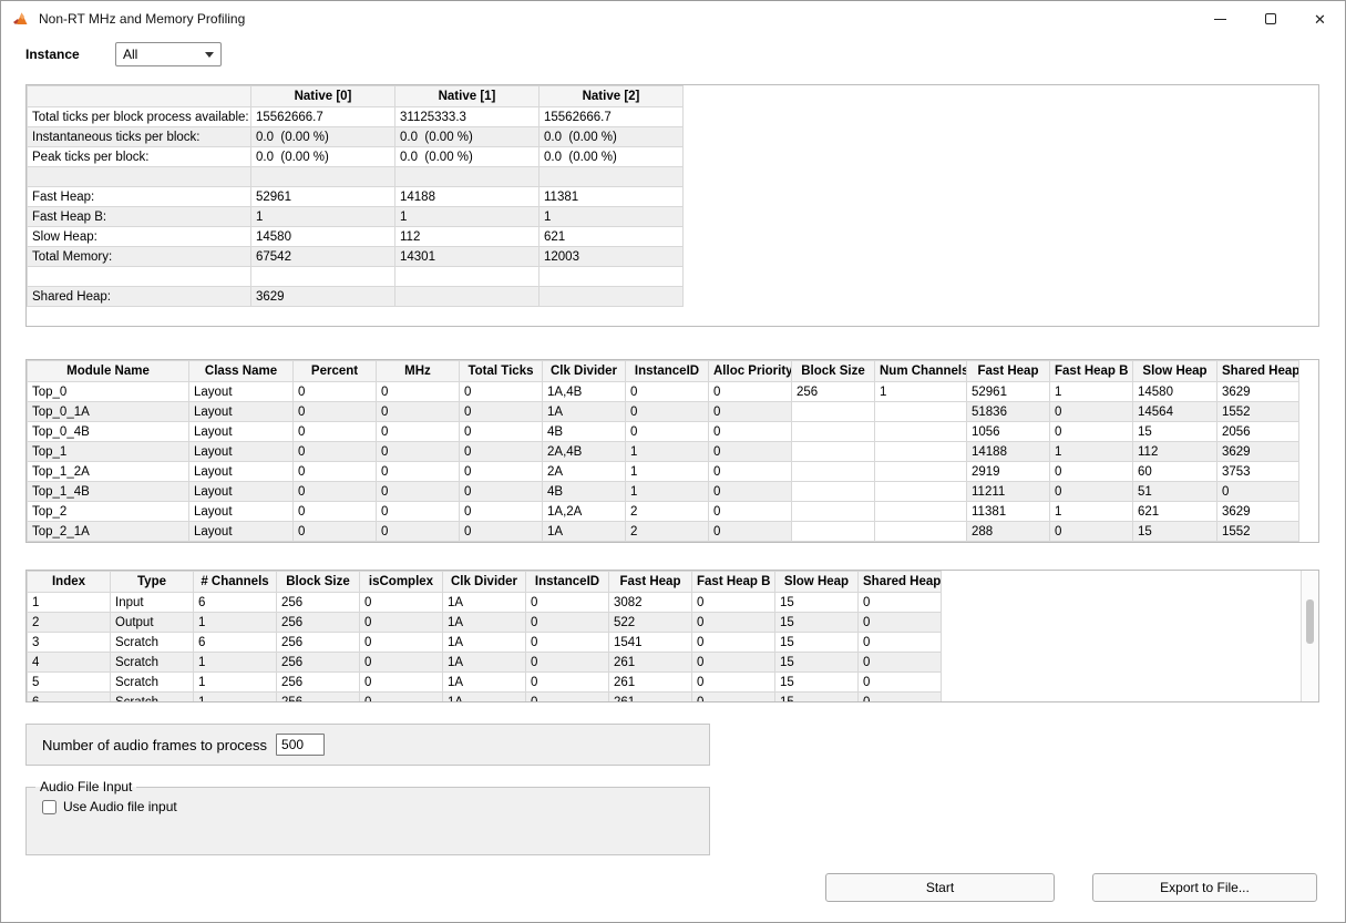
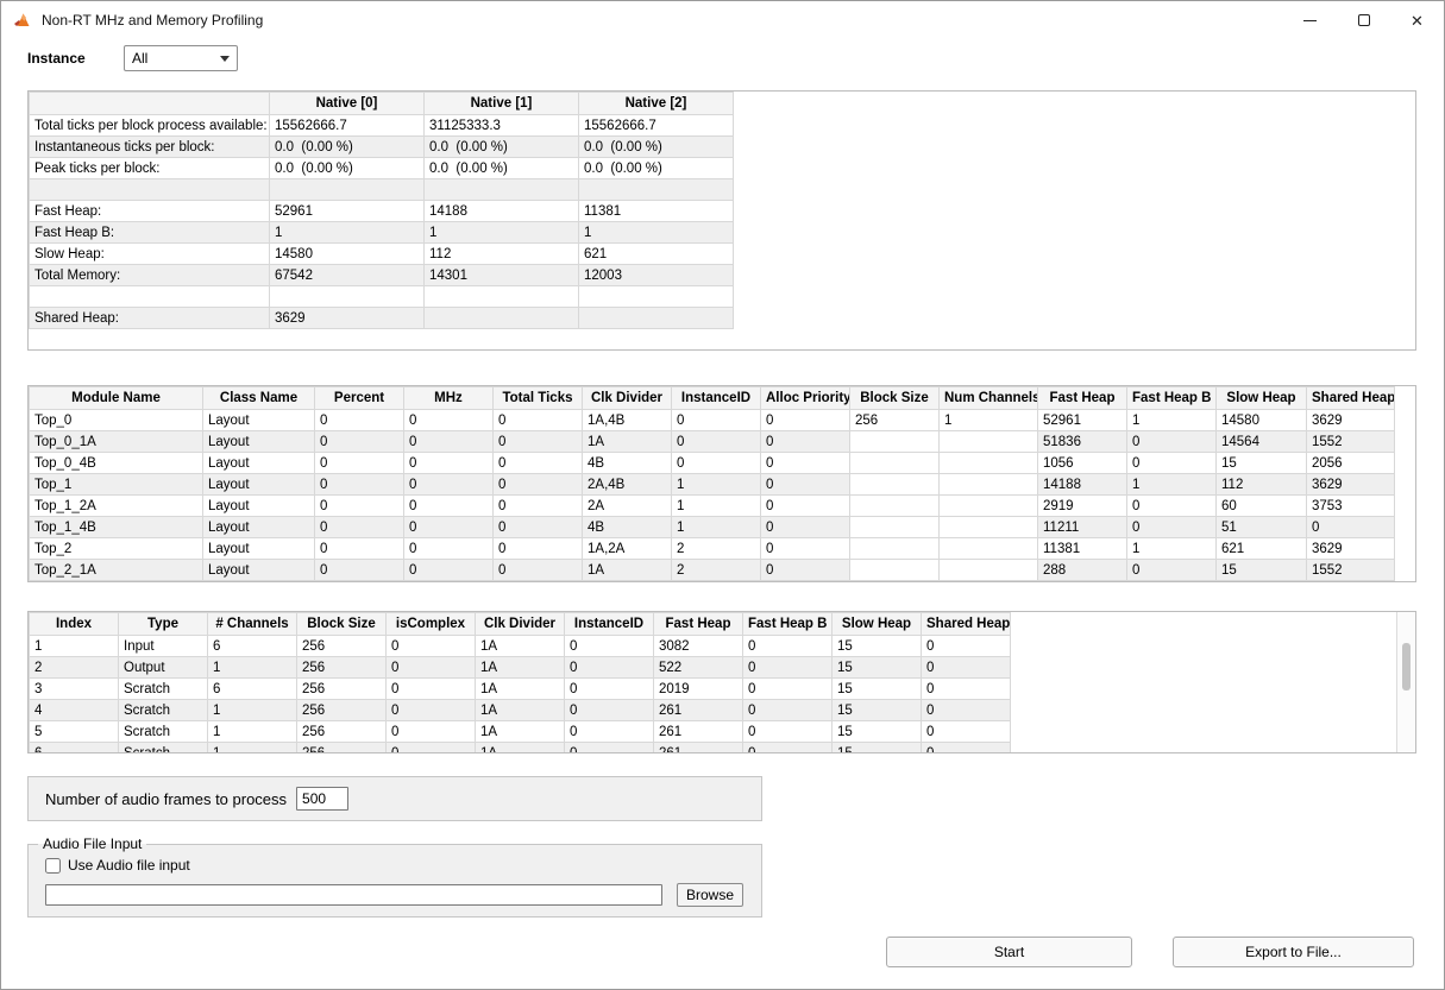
  Non-RT MHz and Memory Profiling
  ✕
  Instance
  All
  	Native [0]	Native [1]	Native [2]
  Total ticks per block process available:	15562666.7	31125333.3	15562666.7
  Instantaneous ticks per block:	0.0 (0.00 %)	0.0 (0.00 %)	0.0 (0.00 %)
  Peak ticks per block:	0.0 (0.00 %)	0.0 (0.00 %)	0.0 (0.00 %)
  Fast Heap:	52961	14188	11381
  Fast Heap B:	1	1	1
  Slow Heap:	14580	112	621
  Total Memory:	67542	14301	12003
  Shared Heap:	3629
  Module Name	Class Name	Percent	MHz	Total Ticks	Clk Divider	InstanceID	Alloc Priority	Block Size	Num Channels	Fast Heap	Fast Heap B	Slow Heap	Shared Heap
  Top_0	Layout	0	0	0	1A,4B	0	0	256	1	52961	1	14580	3629
  Top_0_1A	Layout	0	0	0	1A	0	0			51836	0	14564	1552
  Top_0_4B	Layout	0	0	0	4B	0	0			1056	0	15	2056
  Top_1	Layout	0	0	0	2A,4B	1	0			14188	1	112	3629
  Top_1_2A	Layout	0	0	0	2A	1	0			2919	0	60	3753
  Top_1_4B	Layout	0	0	0	4B	1	0			11211	0	51	0
  Top_2	Layout	0	0	0	1A,2A	2	0			11381	1	621	3629
  Top_2_1A	Layout	0	0	0	1A	2	0			288	0	15	1552
  Index	Type	# Channels	Block Size	isComplex	Clk Divider	InstanceID	Fast Heap	Fast Heap B	Slow Heap	Shared Heap
  1	Input	6	256	0	1A	0	3082	0	15	0
  2	Output	1	256	0	1A	0	522	0	15	0
- 3	Scratch	6	256	0	1A	0	1541	0	15	0
+ 3	Scratch	6	256	0	1A	0	2019	0	15	0
  4	Scratch	1	256	0	1A	0	261	0	15	0
  5	Scratch	1	256	0	1A	0	261	0	15	0
  6	Scratch	1	256	0	1A	0	261	0	15	0
  Number of audio frames to process
  500
  Audio File Input
  Use Audio file input
+ Browse
  Start
  Export to File...
